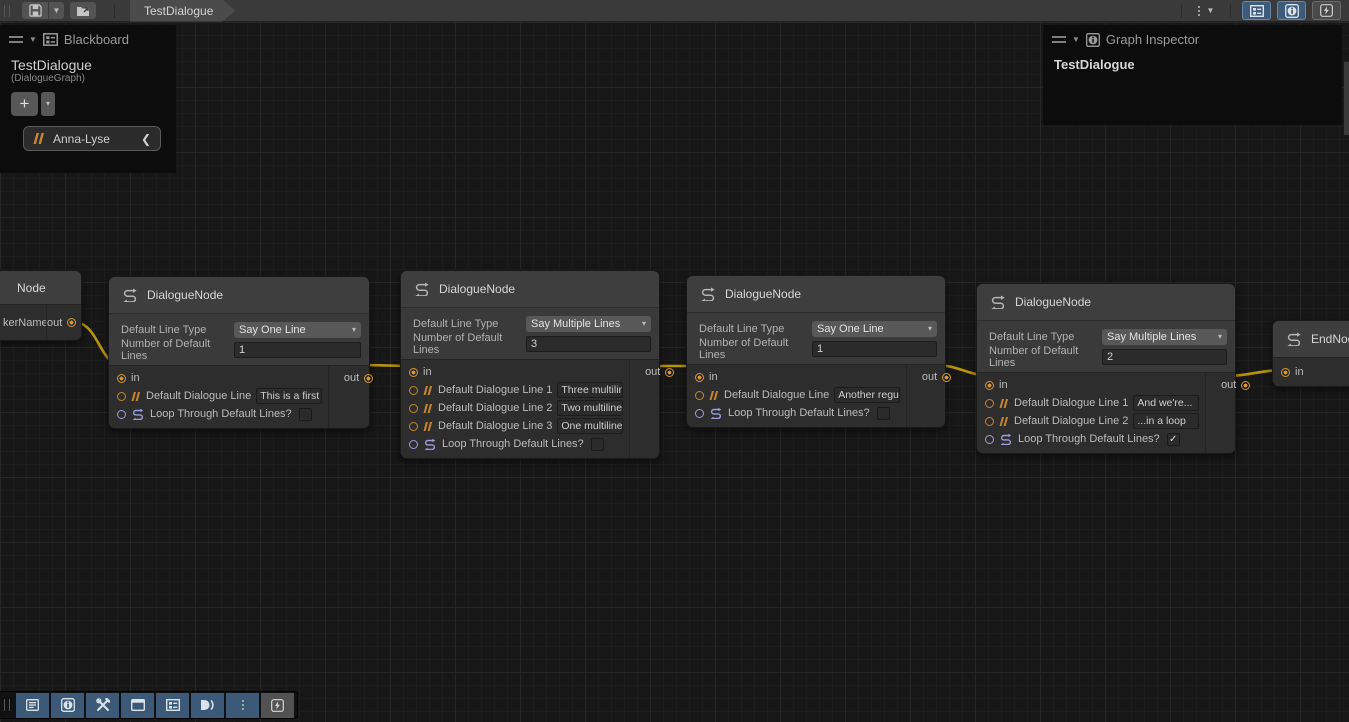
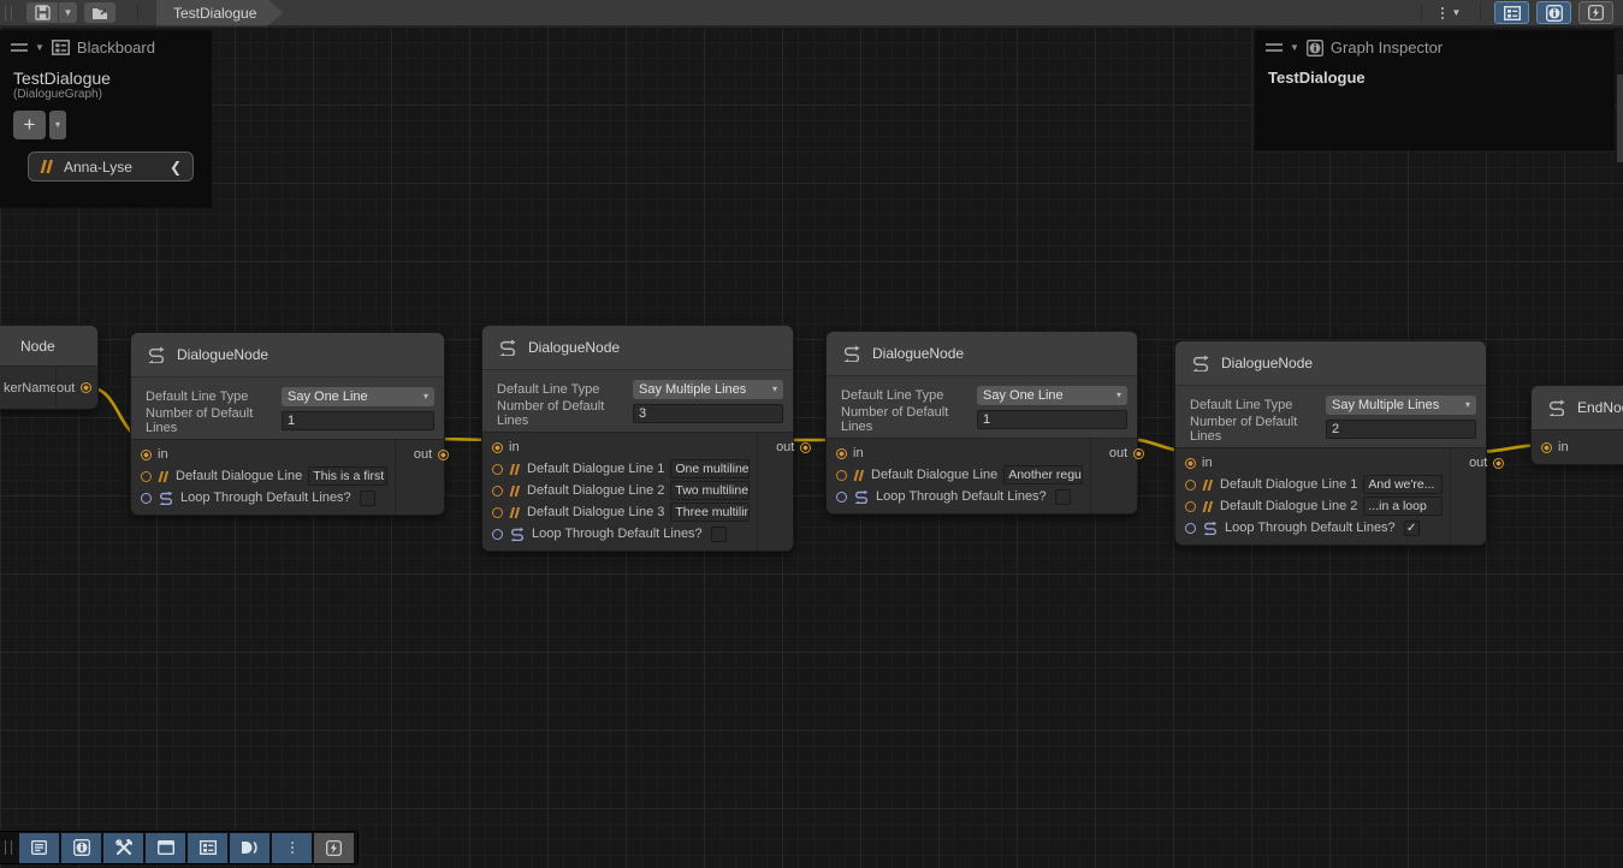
  ▼
  TestDialogue
  ▼
  ▼
  Blackboard
  TestDialogue
  (DialogueGraph)
  +
  ▾
  Anna-Lyse
  ❮
  ▼
  Graph Inspector
  TestDialogue
  Node
  kerName
  out
  DialogueNode
  Default Line Type
  Say One Line
  ▾
  Number of Default Lines
  1
  in
  Default Dialogue Line
  This is a first
  Loop Through Default Lines?
  out
  DialogueNode
  Default Line Type
  Say Multiple Lines
  ▾
  Number of Default Lines
  3
  in
  Default Dialogue Line 1
- Three multilin
+ One multiline
  Default Dialogue Line 2
  Two multiline
  Default Dialogue Line 3
- One multiline
+ Three multilin
  Loop Through Default Lines?
  out
  DialogueNode
  Default Line Type
  Say One Line
  ▾
  Number of Default Lines
  1
  in
  Default Dialogue Line
  Another regu
  Loop Through Default Lines?
  out
  DialogueNode
  Default Line Type
  Say Multiple Lines
  ▾
  Number of Default Lines
  2
  in
  Default Dialogue Line 1
  And we're...
  Default Dialogue Line 2
  ...in a loop
  Loop Through Default Lines?
  ✓
  out
  EndNo
  in
